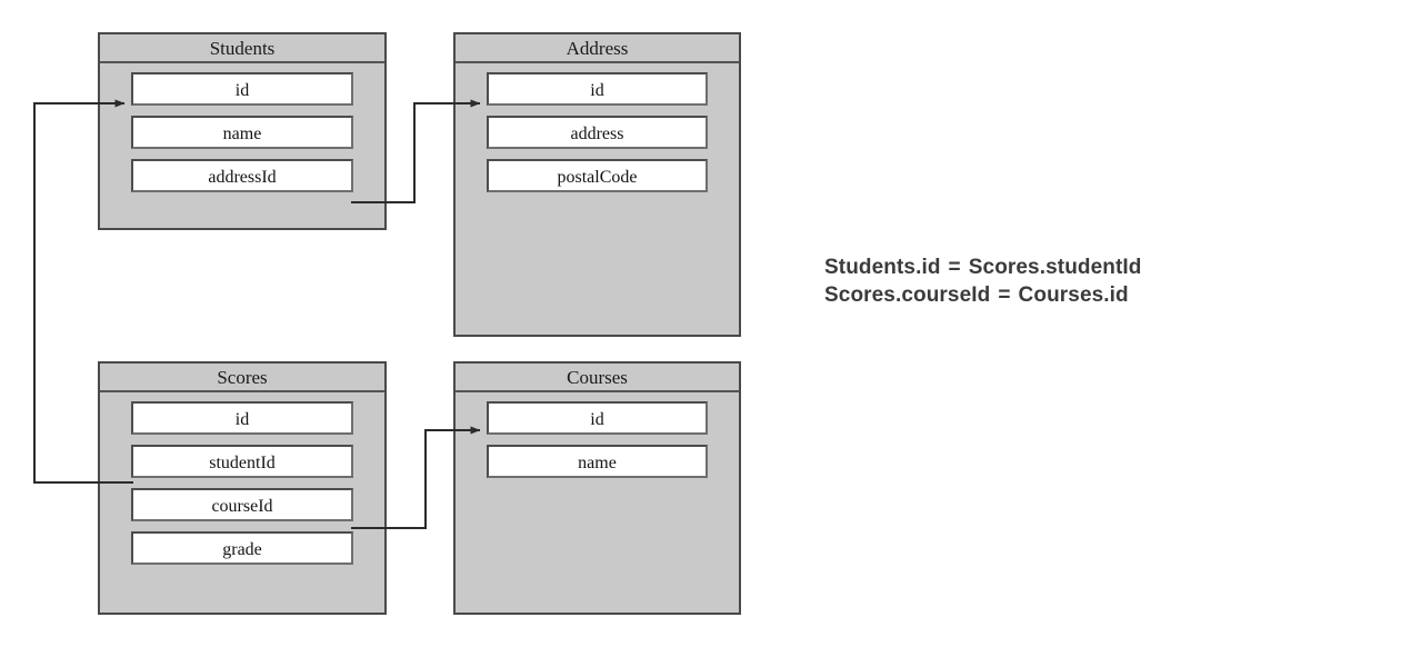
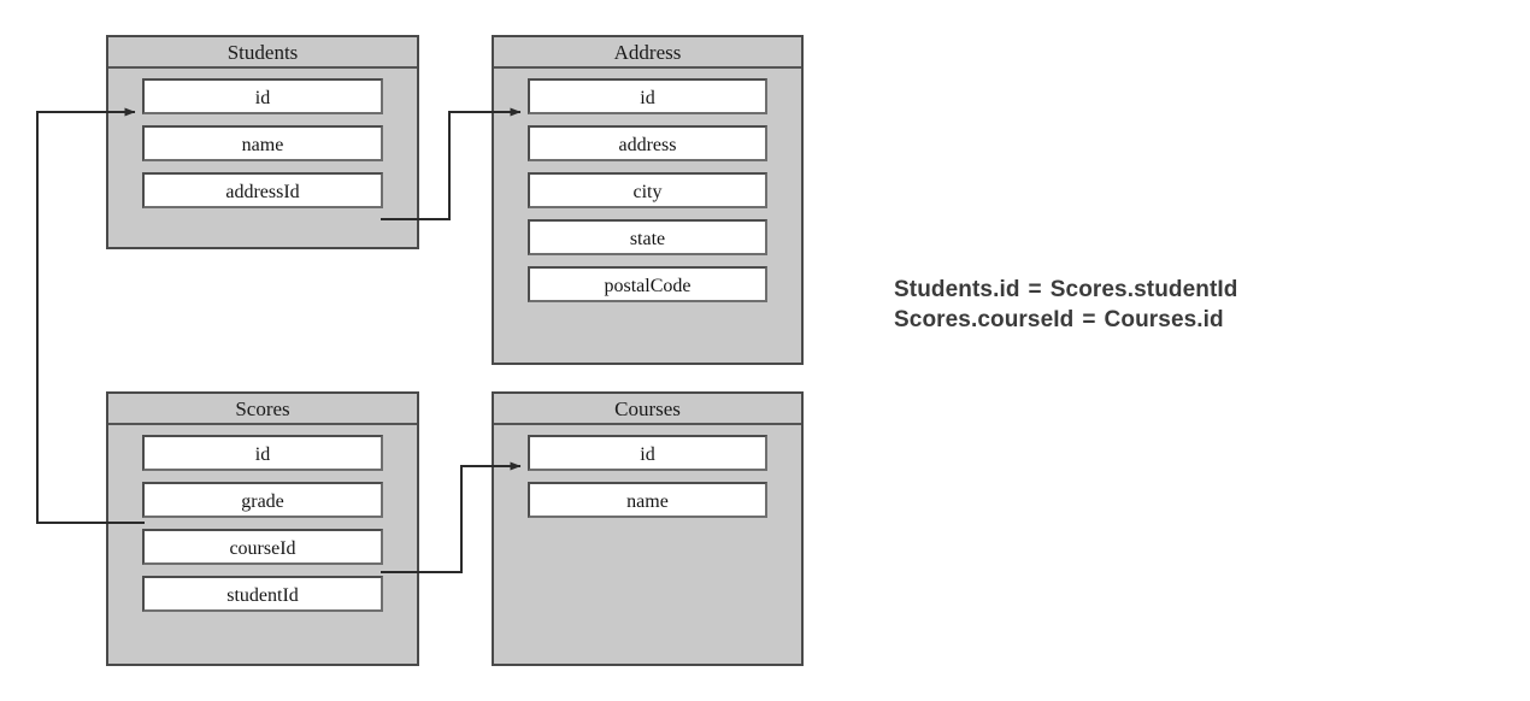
  Students
  id
  name
  addressId
  Address
  id
  address
+ city
+ state
  postalCode
  Scores
  id
- studentId
+ grade
  courseId
- grade
+ studentId
  Courses
  id
  name
  Students.id = Scores.studentId
  Scores.courseId = Courses.id
